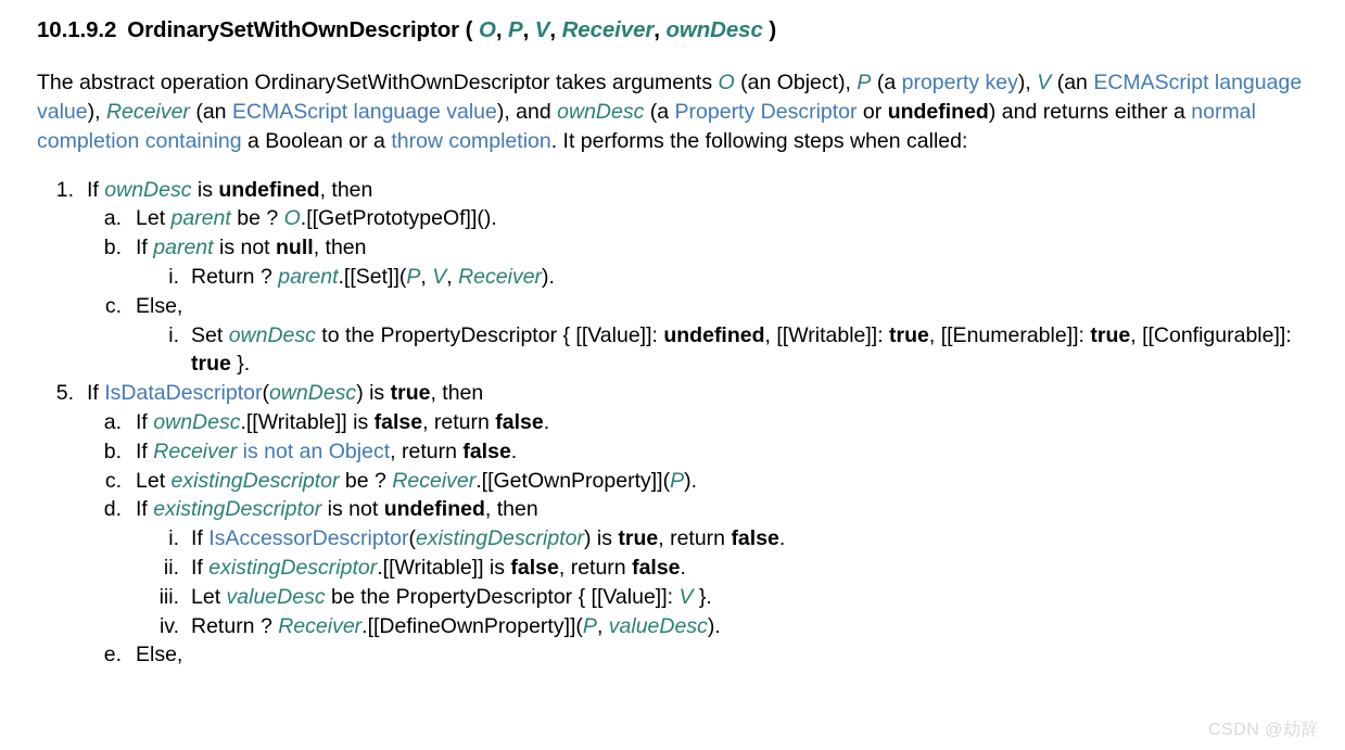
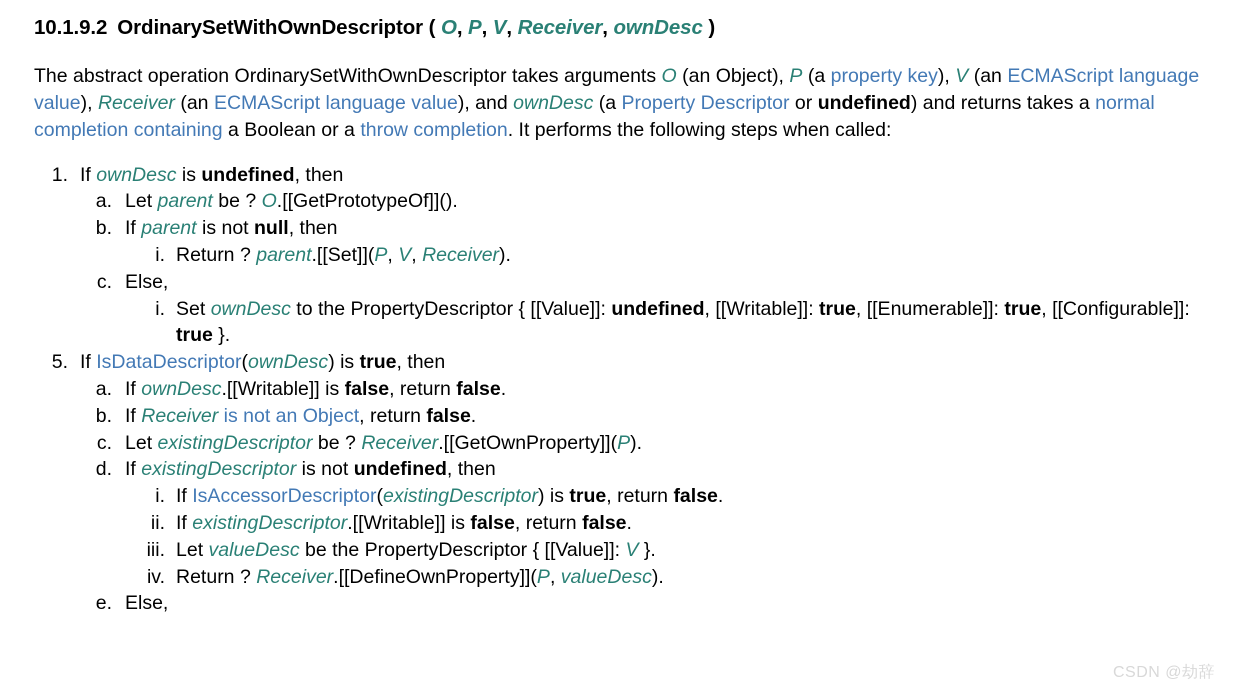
  10.1.9.2 OrdinarySetWithOwnDescriptor ( O, P, V, Receiver, ownDesc )
- The abstract operation OrdinarySetWithOwnDescriptor takes arguments O (an Object), P (a property key), V (an ECMAScript language value), Receiver (an ECMAScript language value), and ownDesc (a Property Descriptor or undefined) and returns either a normal completion containing a Boolean or a throw completion. It performs the following steps when called:
+ The abstract operation OrdinarySetWithOwnDescriptor takes arguments O (an Object), P (a property key), V (an ECMAScript language value), Receiver (an ECMAScript language value), and ownDesc (a Property Descriptor or undefined) and returns takes a normal completion containing a Boolean or a throw completion. It performs the following steps when called:
  1.
  If ownDesc is undefined, then
  a.
  Let parent be ? O.[[GetPrototypeOf]]().
  b.
  If parent is not null, then
  i.
  Return ? parent.[[Set]](P, V, Receiver).
  c.
  Else,
  i.
  Set ownDesc to the PropertyDescriptor { [[Value]]: undefined, [[Writable]]: true, [[Enumerable]]: true, [[Configurable]]: true }.
  5.
  If IsDataDescriptor(ownDesc) is true, then
  a.
  If ownDesc.[[Writable]] is false, return false.
  b.
  If Receiver is not an Object, return false.
  c.
  Let existingDescriptor be ? Receiver.[[GetOwnProperty]](P).
  d.
  If existingDescriptor is not undefined, then
  i.
  If IsAccessorDescriptor(existingDescriptor) is true, return false.
  ii.
  If existingDescriptor.[[Writable]] is false, return false.
  iii.
  Let valueDesc be the PropertyDescriptor { [[Value]]: V }.
  iv.
  Return ? Receiver.[[DefineOwnProperty]](P, valueDesc).
  e.
  Else,
  CSDN @劫辞
